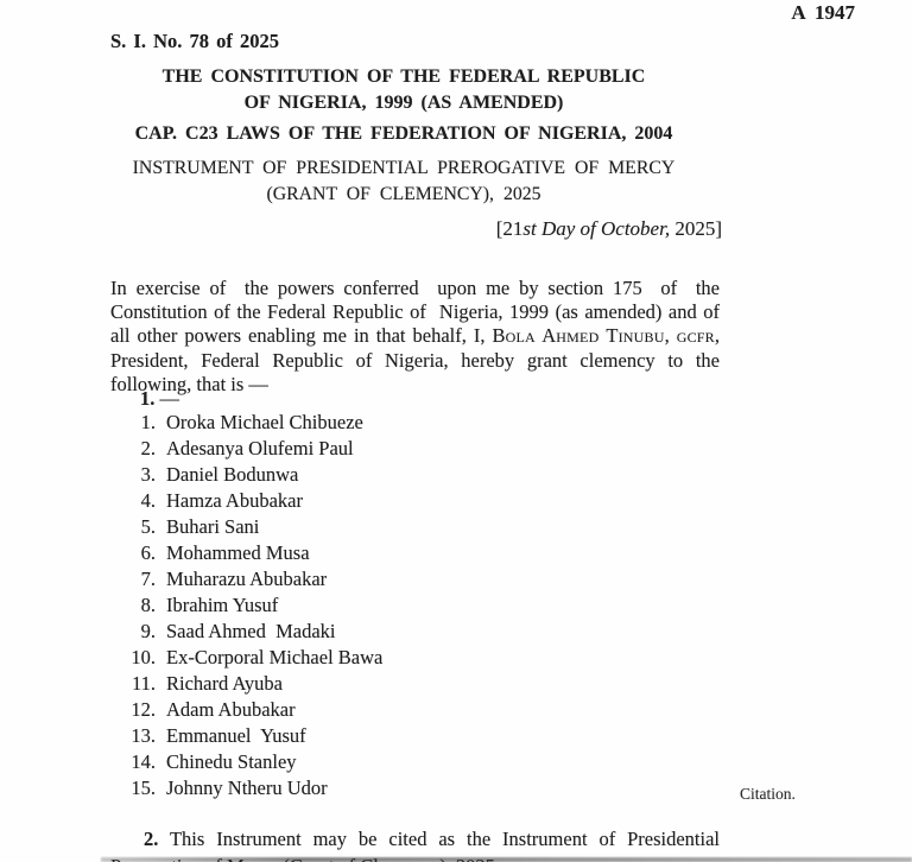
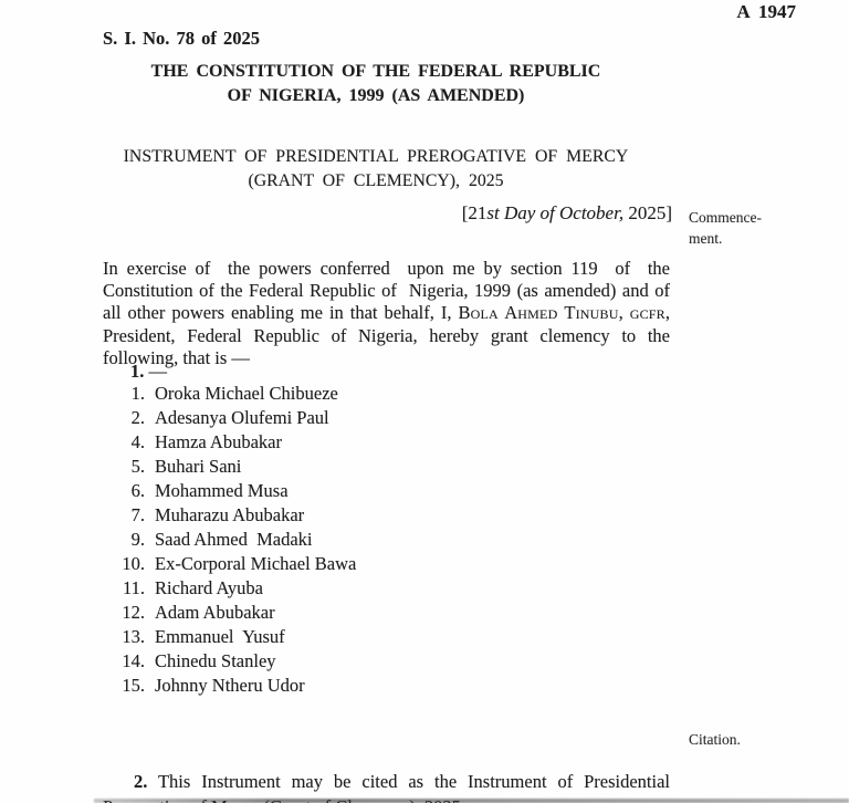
  A 1947
  S. I. No. 78 of 2025
  THE CONSTITUTION OF THE FEDERAL REPUBLIC
  OF NIGERIA, 1999 (AS AMENDED)
- CAP. C23 LAWS OF THE FEDERATION OF NIGERIA, 2004
  INSTRUMENT OF PRESIDENTIAL PREROGATIVE OF MERCY
  (GRANT OF CLEMENCY), 2025
  [21st Day of October, 2025]
+ Commence-
+ ment.
- In exercise of the powers conferred upon me by section 175 of the Constitution of the Federal Republic of Nigeria, 1999 (as amended) and of all other powers enabling me in that behalf, I, Bola Ahmed Tinubu, gcfr, President, Federal Republic of Nigeria, hereby grant clemency to the following, that is —
+ In exercise of the powers conferred upon me by section 119 of the Constitution of the Federal Republic of Nigeria, 1999 (as amended) and of all other powers enabling me in that behalf, I, Bola Ahmed Tinubu, gcfr, President, Federal Republic of Nigeria, hereby grant clemency to the following, that is —
  1. —
  1. Oroka Michael Chibueze
  2. Adesanya Olufemi Paul
- 3. Daniel Bodunwa
  4. Hamza Abubakar
  5. Buhari Sani
  6. Mohammed Musa
  7. Muharazu Abubakar
- 8. Ibrahim Yusuf
  9. Saad Ahmed Madaki
  10. Ex-Corporal Michael Bawa
  11. Richard Ayuba
  12. Adam Abubakar
  13. Emmanuel Yusuf
  14. Chinedu Stanley
  15. Johnny Ntheru Udor
  Citation.
